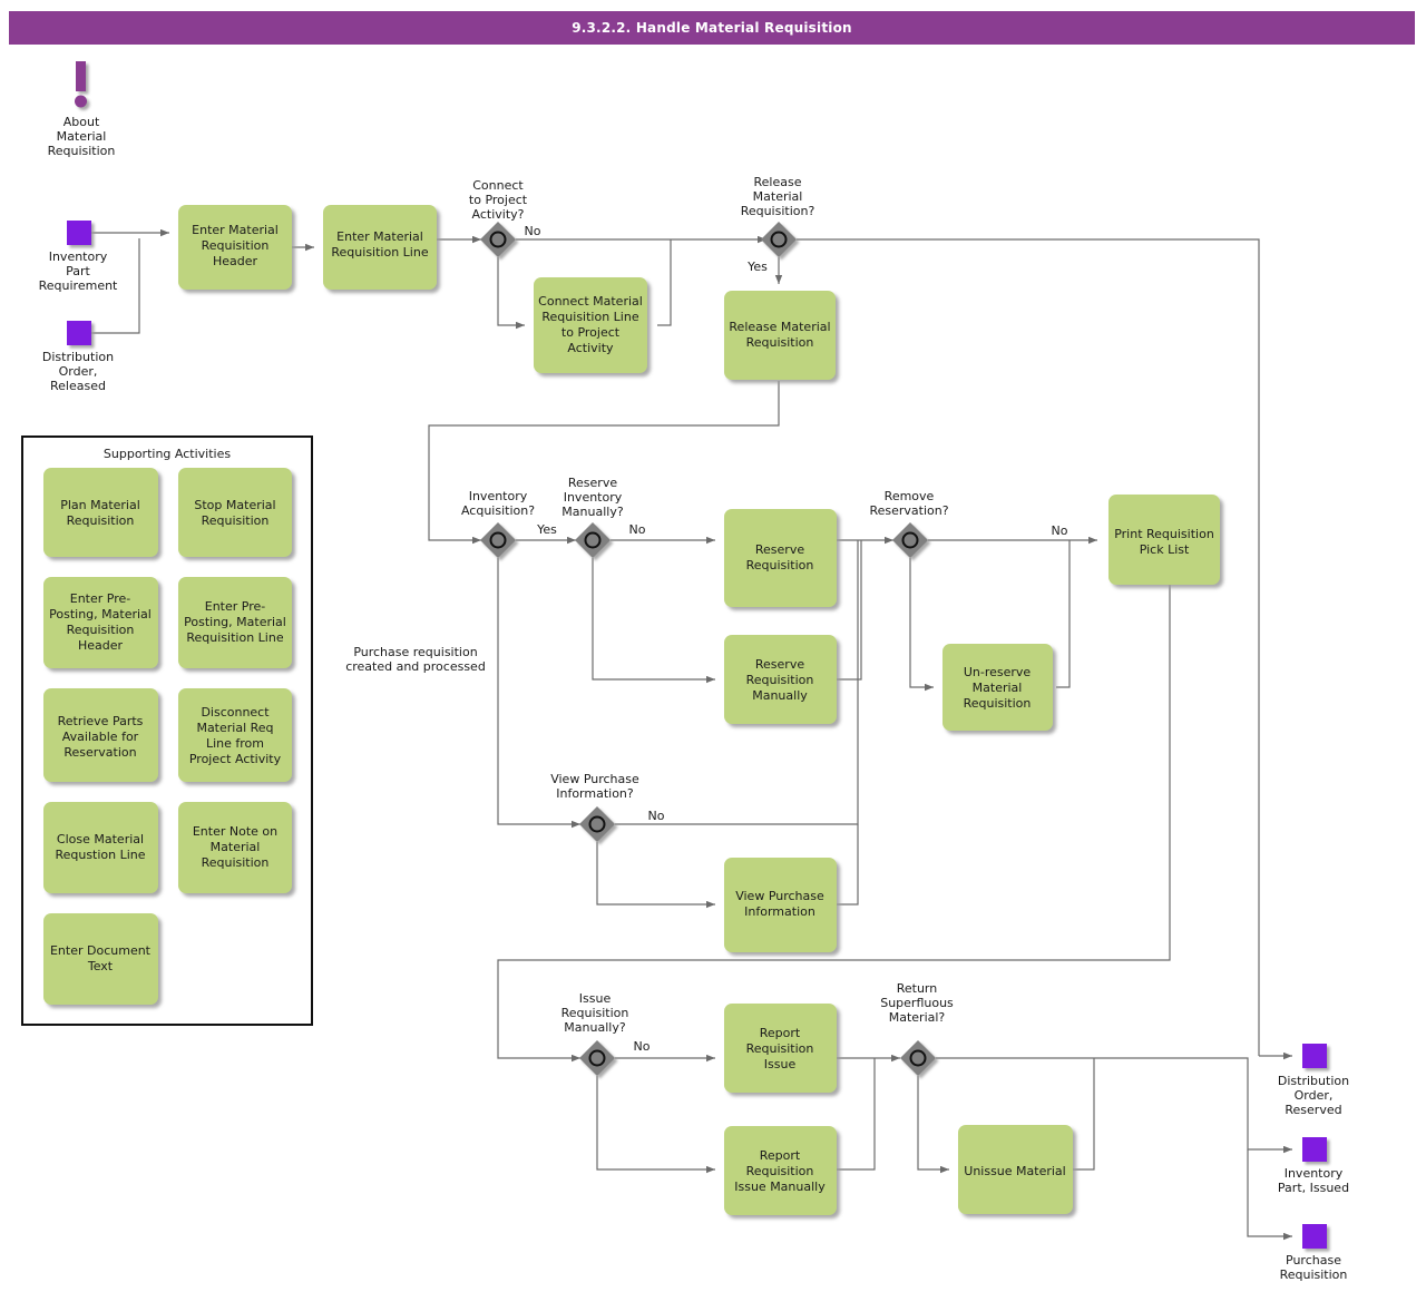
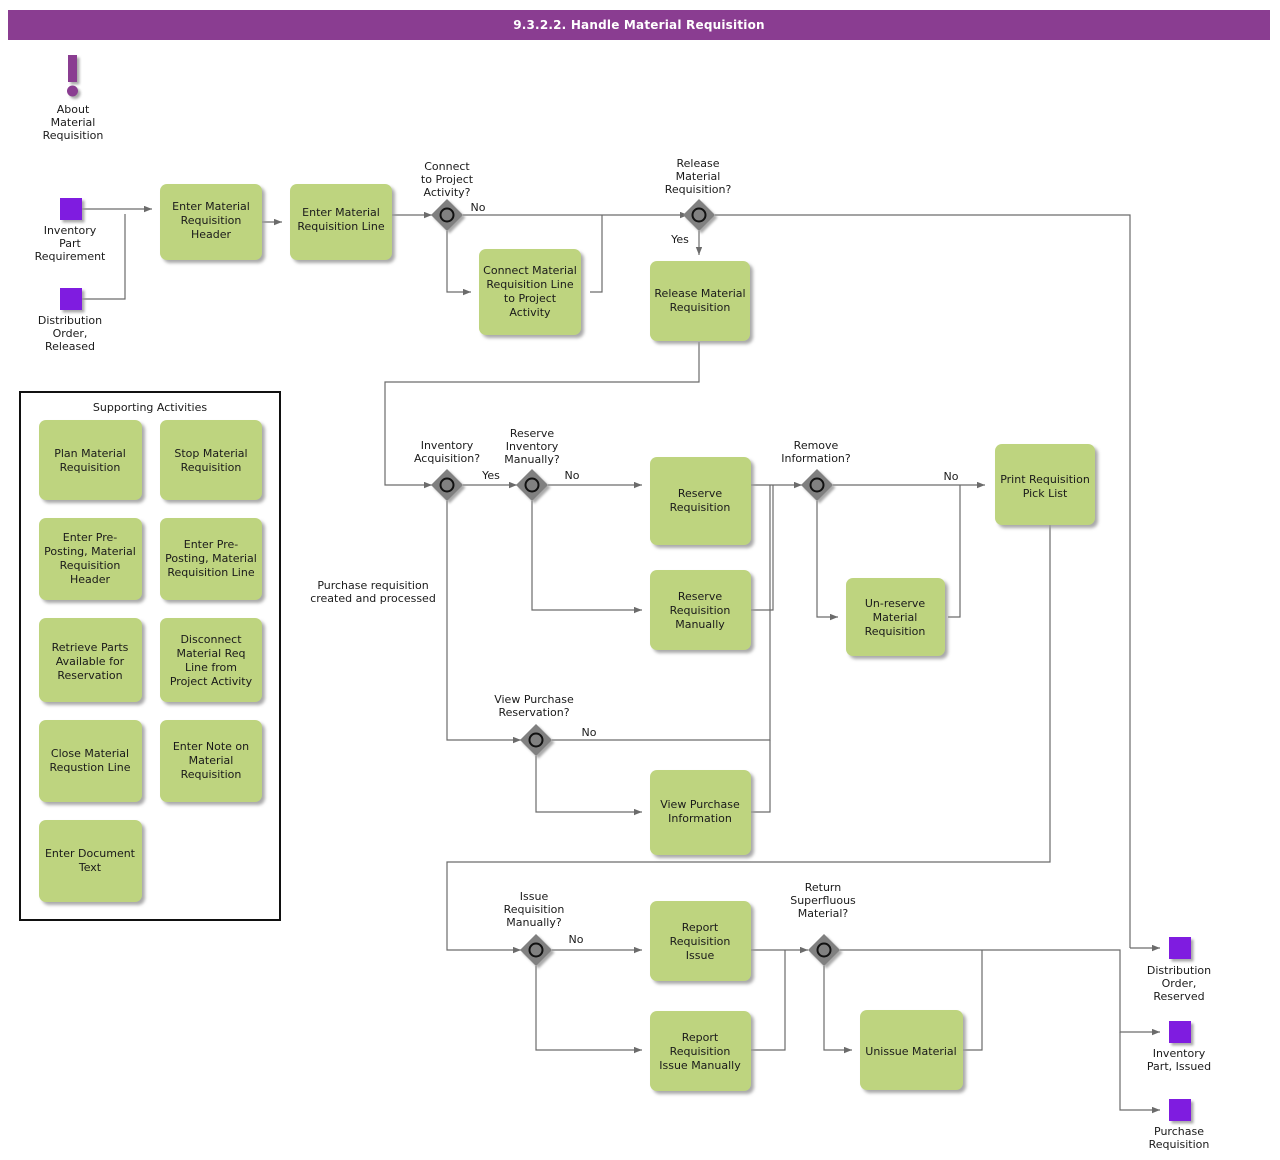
  9.3.2.2. Handle Material Requisition
  About
  Material
  Requisition
  Inventory
  Part
  Requirement
  Distribution
  Order,
  Released
  Enter Material
  Requisition
  Header
  Enter Material
  Requisition Line
  Connect Material
  Requisition Line
  to Project
  Activity
  Release Material
  Requisition
  Reserve
  Requisition
  Reserve
  Requisition
  Manually
  Un-reserve
  Material
  Requisition
  Print Requisition
  Pick List
  View Purchase
  Information
  Report
  Requisition
  Issue
  Report
  Requisition
  Issue Manually
  Unissue Material
  Connect
  to Project
  Activity?
  Release
  Material
  Requisition?
  Inventory
  Acquisition?
  Reserve
  Inventory
  Manually?
  Remove
- Reservation?
+ Information?
  View Purchase
- Information?
+ Reservation?
  Issue
  Requisition
  Manually?
  Return
  Superfluous
  Material?
  No
  Yes
  Yes
  No
  No
  No
  No
  Purchase requisition
  created and processed
  Distribution
  Order,
  Reserved
  Inventory
  Part, Issued
  Purchase
  Requisition
  Supporting Activities
  Plan Material
  Requisition
  Stop Material
  Requisition
  Enter Pre-
  Posting, Material
  Requisition
  Header
  Enter Pre-
  Posting, Material
  Requisition Line
  Retrieve Parts
  Available for
  Reservation
  Disconnect
  Material Req
  Line from
  Project Activity
  Close Material
  Requstion Line
  Enter Note on
  Material
  Requisition
  Enter Document
  Text
